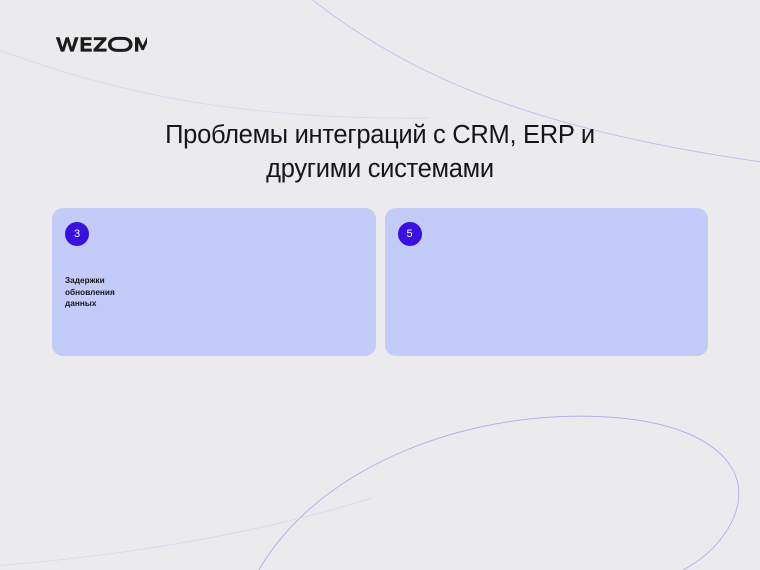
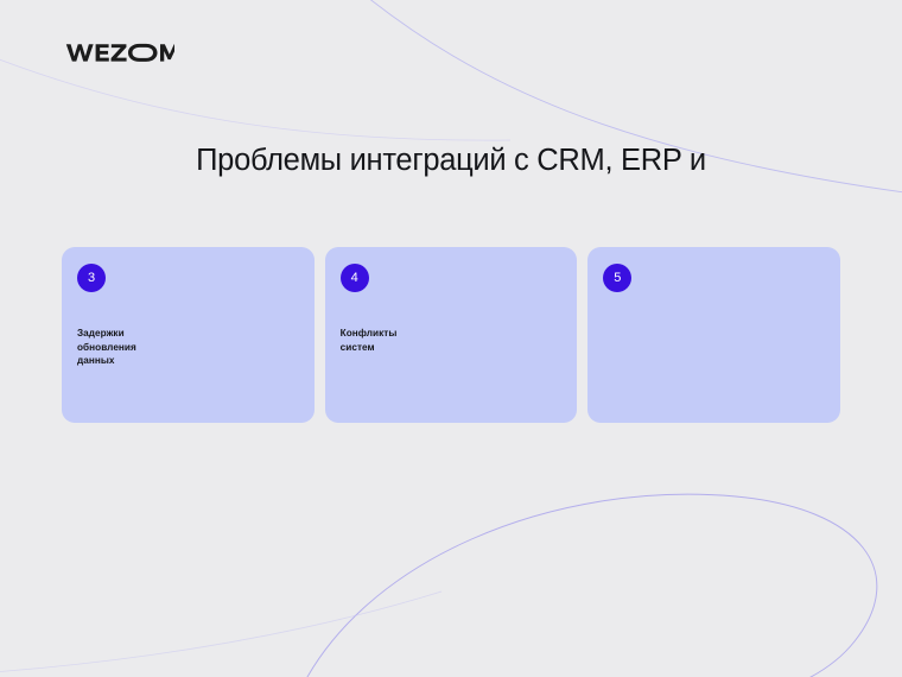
  Проблемы интеграций с CRM, ERP и
- другими системами
  3
  Задержки
  обновления
  данных
+ 4
+ Конфликты
+ систем
  5
